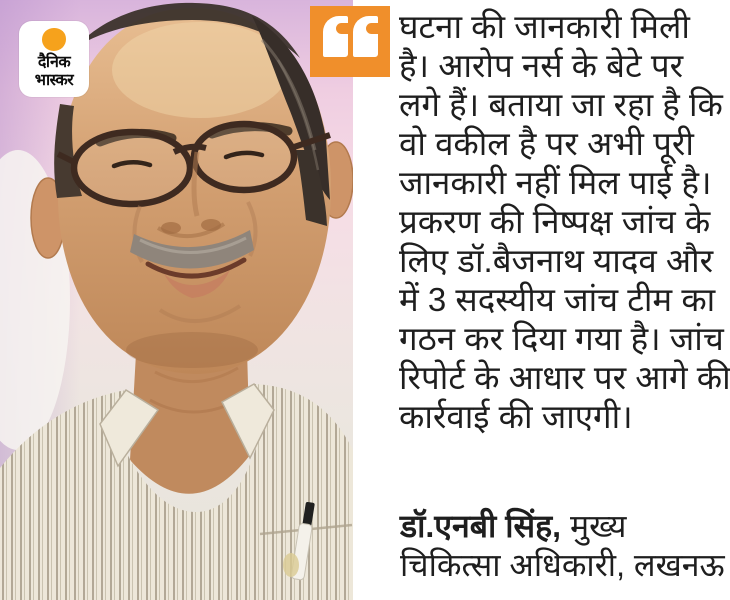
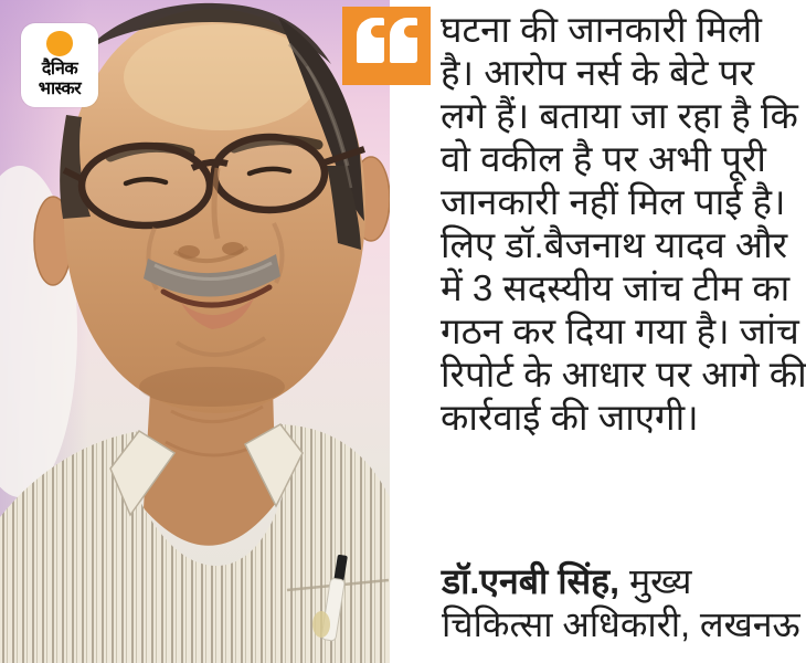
  दैनिक
  भास्कर
  घटना की जानकारी मिली
  है। आरोप नर्स के बेटे पर
  लगे हैं। बताया जा रहा है कि
  वो वकील है पर अभी पूरी
  जानकारी नहीं मिल पाई है।
- प्रकरण की निष्पक्ष जांच के
  लिए डॉ.बैजनाथ यादव और
  में 3 सदस्यीय जांच टीम का
  गठन कर दिया गया है। जांच
  रिपोर्ट के आधार पर आगे की
  कार्रवाई की जाएगी।
  डॉ.एनबी सिंह, मुख्य
  चिकित्सा अधिकारी, लखनऊ
